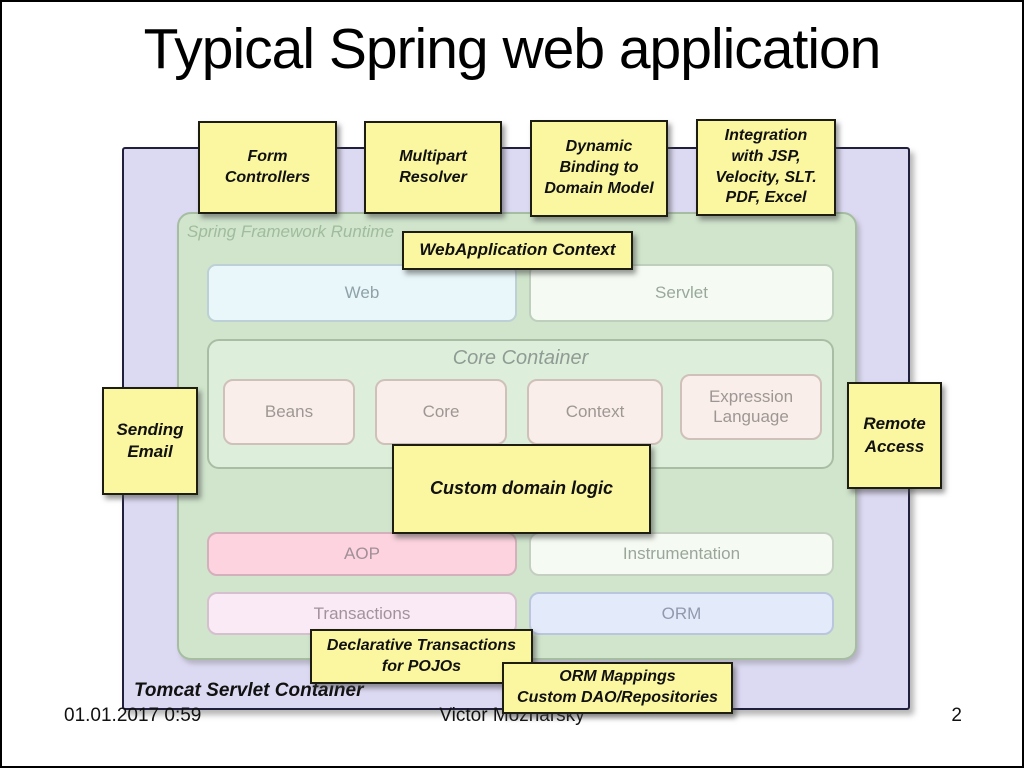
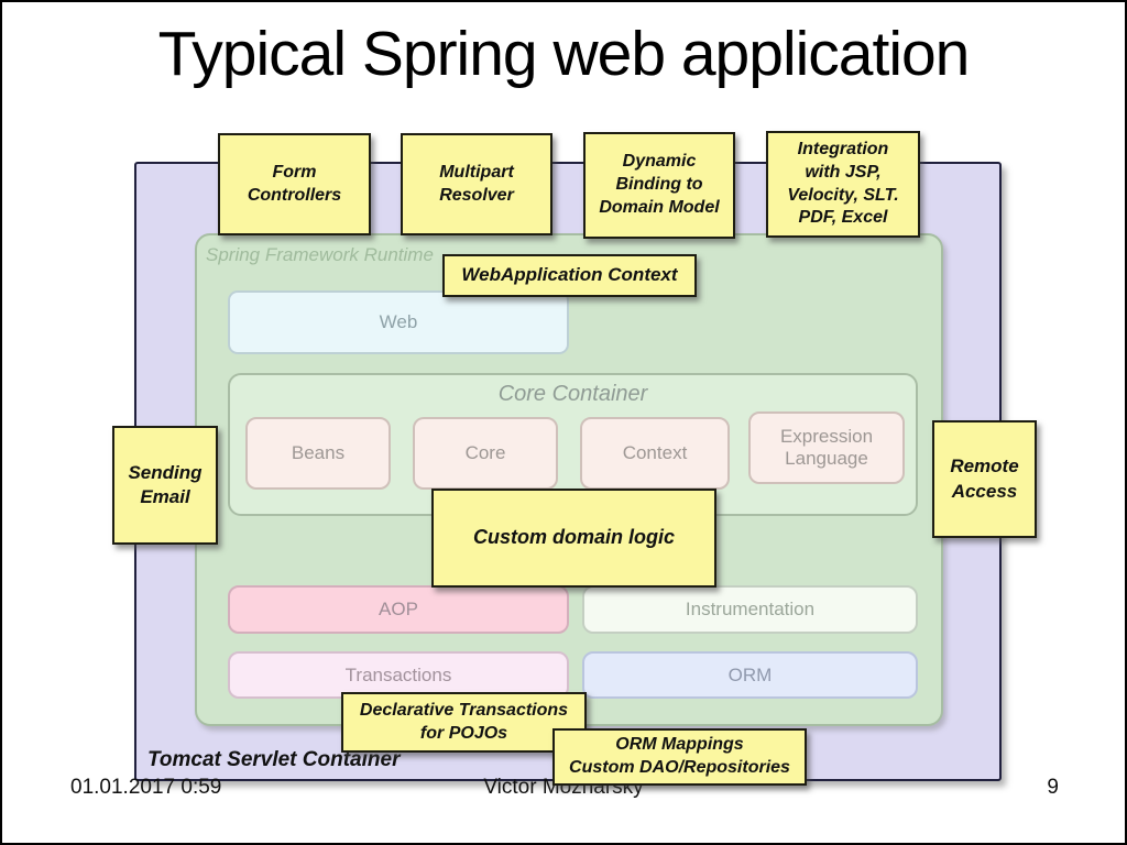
  Typical Spring web application
  Tomcat Servlet Container
  Spring Framework Runtime
  Web
- Servlet
  Core Container
  Beans
  Core
  Context
  Expression
  Language
  AOP
  Instrumentation
  Transactions
  ORM
  Form
  Controllers
  Multipart
  Resolver
  Dynamic
  Binding to
  Domain Model
  Integration
  with JSP,
  Velocity, SLT.
  PDF, Excel
  WebApplication Context
  Sending
  Email
  Remote
  Access
  Custom domain logic
  Declarative Transactions
  for POJOs
  ORM Mappings
  Custom DAO/Repositories
  Victor Mozharsky
  01.01.2017 0:59
- 2
+ 9
